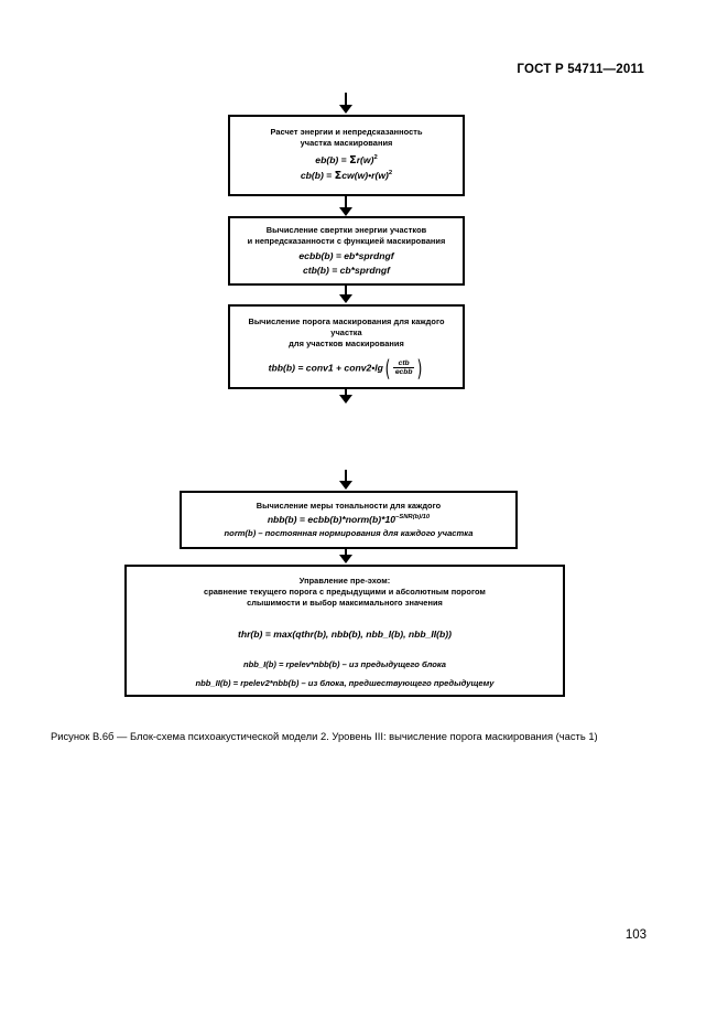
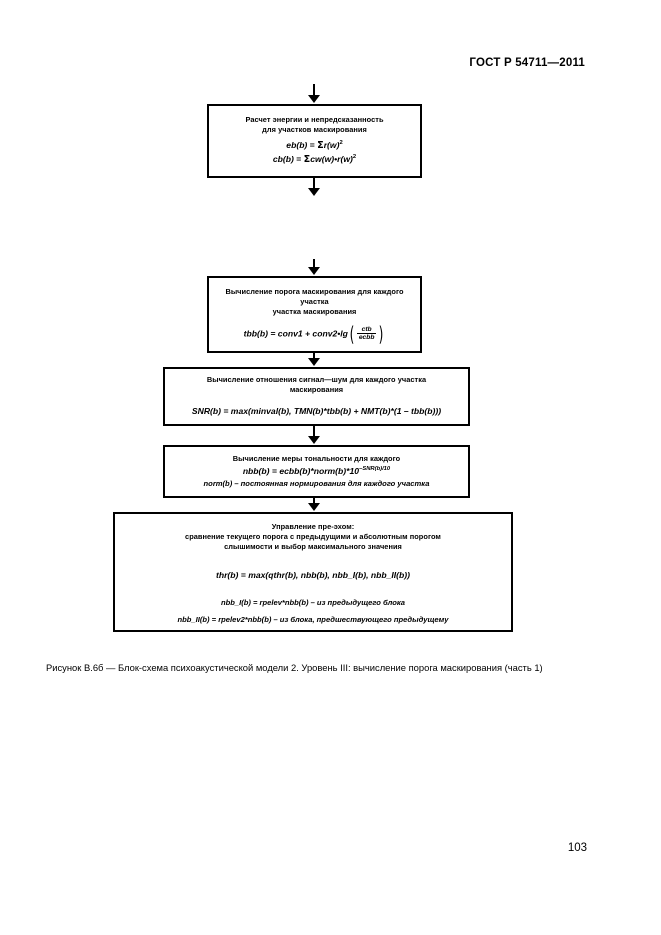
  ГОСТ Р 54711—2011
  Расчет энергии и непредсказанность
- участка маскирования
+ для участков маскирования
  eb(b) = Σr(w)
  cb(b) = Σcw(w)•r(w)
- Вычисление свертки энергии участков
- и непредсказанности с функцией маскирования
- ecbb(b) = eb*sprdngf
- ctb(b) = cb*sprdngf
  Вычисление порога маскирования для каждого участка
- для участков маскирования
+ участка маскирования
  tbb(b) = conv1 + conv2•lg
  (
  )
+ Вычисление отношения сигнал—шум для каждого участка
+ маскирования
+ SNR(b) = max(minval(b), TMN(b)*tbb(b) + NMT(b)*(1 – tbb(b)))
  Вычисление меры тональности для каждого
  nbb(b) = ecbb(b)*norm(b)*10
  norm(b) – постоянная нормирования для каждого участка
  Управление пре-эхом:
  сравнение текущего порога с предыдущими и абсолютным порогом
  слышимости и выбор максимального значения
  thr(b) = max(qthr(b), nbb(b), nbb_I(b), nbb_II(b))
  nbb_I(b) = rpelev*nbb(b) – из предыдущего блока
  nbb_II(b) = rpelev2*nbb(b) – из блока, предшествующего предыдущему
  Рисунок В.6б — Блок-схема психоакустической модели 2. Уровень III: вычисление порога маскирования (часть 1)
  103
